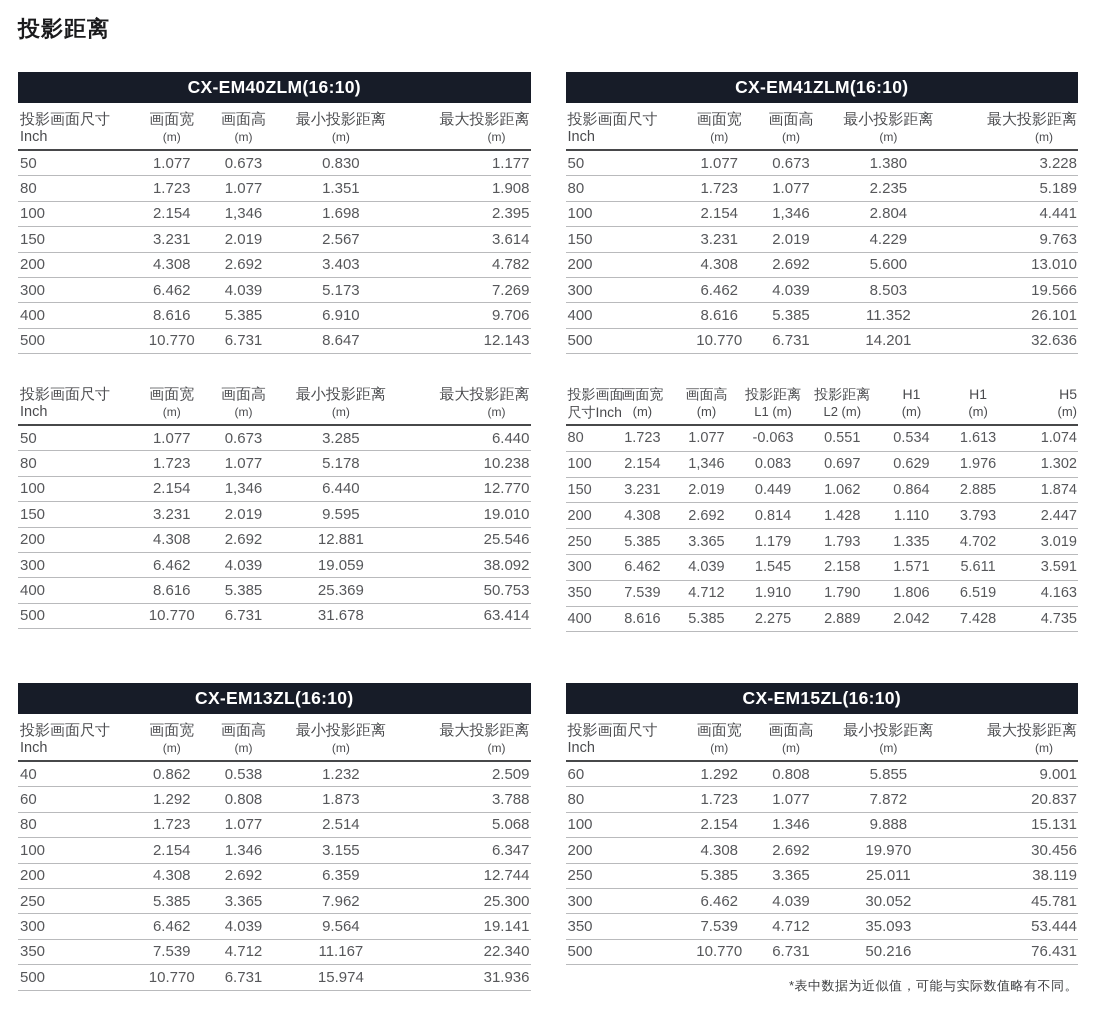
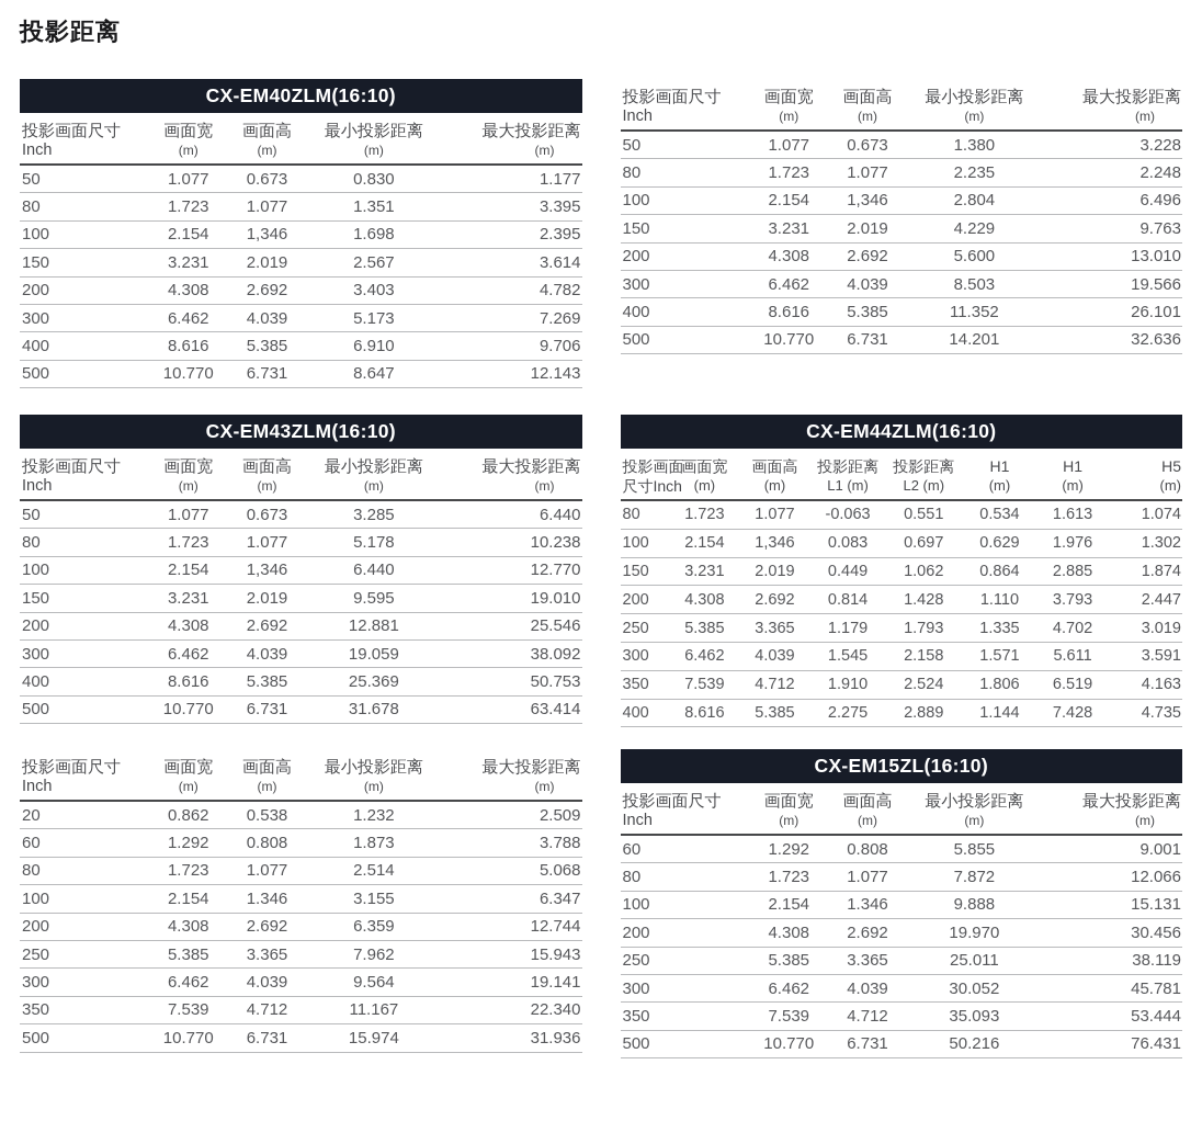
  投影距离
  CX-EM40ZLM(16:10)
  投影画面尺寸
  Inch
  画面宽
  (m)
  画面高
  (m)
  最小投影距离
  (m)
  最大投影距离
  (m)
  50
  1.077
  0.673
  0.830
  1.177
  80
  1.723
  1.077
  1.351
- 1.908
+ 3.395
  100
  2.154
  1,346
  1.698
  2.395
  150
  3.231
  2.019
  2.567
  3.614
  200
  4.308
  2.692
  3.403
  4.782
  300
  6.462
  4.039
  5.173
  7.269
  400
  8.616
  5.385
  6.910
  9.706
  500
  10.770
  6.731
  8.647
  12.143
- CX-EM41ZLM(16:10)
  投影画面尺寸
  Inch
  画面宽
  (m)
  画面高
  (m)
  最小投影距离
  (m)
  最大投影距离
  (m)
  50
  1.077
  0.673
  1.380
  3.228
  80
  1.723
  1.077
  2.235
- 5.189
+ 2.248
  100
  2.154
  1,346
  2.804
- 4.441
+ 6.496
  150
  3.231
  2.019
  4.229
  9.763
  200
  4.308
  2.692
  5.600
  13.010
  300
  6.462
  4.039
  8.503
  19.566
  400
  8.616
  5.385
  11.352
  26.101
  500
  10.770
  6.731
  14.201
  32.636
+ CX-EM43ZLM(16:10)
  投影画面尺寸
  Inch
  画面宽
  (m)
  画面高
  (m)
  最小投影距离
  (m)
  最大投影距离
  (m)
  50
  1.077
  0.673
  3.285
  6.440
  80
  1.723
  1.077
  5.178
  10.238
  100
  2.154
  1,346
  6.440
  12.770
  150
  3.231
  2.019
  9.595
  19.010
  200
  4.308
  2.692
  12.881
  25.546
  300
  6.462
  4.039
  19.059
  38.092
  400
  8.616
  5.385
  25.369
  50.753
  500
  10.770
  6.731
  31.678
  63.414
+ CX-EM44ZLM(16:10)
  投影画
  尺寸Inc
  画面宽
  (m)
  画面高
  (m)
  投影距离
  L1 (m)
  投影距离
  L2 (m)
  H1
  (m)
  H1
  (m)
  H5
  (m)
  80
  1.723
  1.077
  -0.063
  0.551
  0.534
  1.613
  1.074
  100
  2.154
  1,346
  0.083
  0.697
  0.629
  1.976
  1.302
  150
  3.231
  2.019
  0.449
  1.062
  0.864
  2.885
  1.874
  200
  4.308
  2.692
  0.814
  1.428
  1.110
  3.793
  2.447
  250
  5.385
  3.365
  1.179
  1.793
  1.335
  4.702
  3.019
  300
  6.462
  4.039
  1.545
  2.158
  1.571
  5.611
  3.591
  350
  7.539
  4.712
  1.910
- 1.790
+ 2.524
  1.806
  6.519
  4.163
  400
  8.616
  5.385
  2.275
  2.889
- 2.042
+ 1.144
  7.428
  4.735
- CX-EM13ZL(16:10)
  投影画面尺寸
  Inch
  画面宽
  (m)
  画面高
  (m)
  最小投影距离
  (m)
  最大投影距离
  (m)
- 40
+ 20
  0.862
  0.538
  1.232
  2.509
  60
  1.292
  0.808
  1.873
  3.788
  80
  1.723
  1.077
  2.514
  5.068
  100
  2.154
  1.346
  3.155
  6.347
  200
  4.308
  2.692
  6.359
  12.744
  250
  5.385
  3.365
  7.962
- 25.300
+ 15.943
  300
  6.462
  4.039
  9.564
  19.141
  350
  7.539
  4.712
  11.167
  22.340
  500
  10.770
  6.731
  15.974
  31.936
  CX-EM15ZL(16:10)
  投影画面尺寸
  Inch
  画面宽
  (m)
  画面高
  (m)
  最小投影距离
  (m)
  最大投影距离
  (m)
  60
  1.292
  0.808
  5.855
  9.001
  80
  1.723
  1.077
  7.872
- 20.837
+ 12.066
  100
  2.154
  1.346
  9.888
  15.131
  200
  4.308
  2.692
  19.970
  30.456
  250
  5.385
  3.365
  25.011
  38.119
  300
  6.462
  4.039
  30.052
  45.781
  350
  7.539
  4.712
  35.093
  53.444
  500
  10.770
  6.731
  50.216
  76.431
- *表中数据为近似值，可能与实际数值略有不同。
